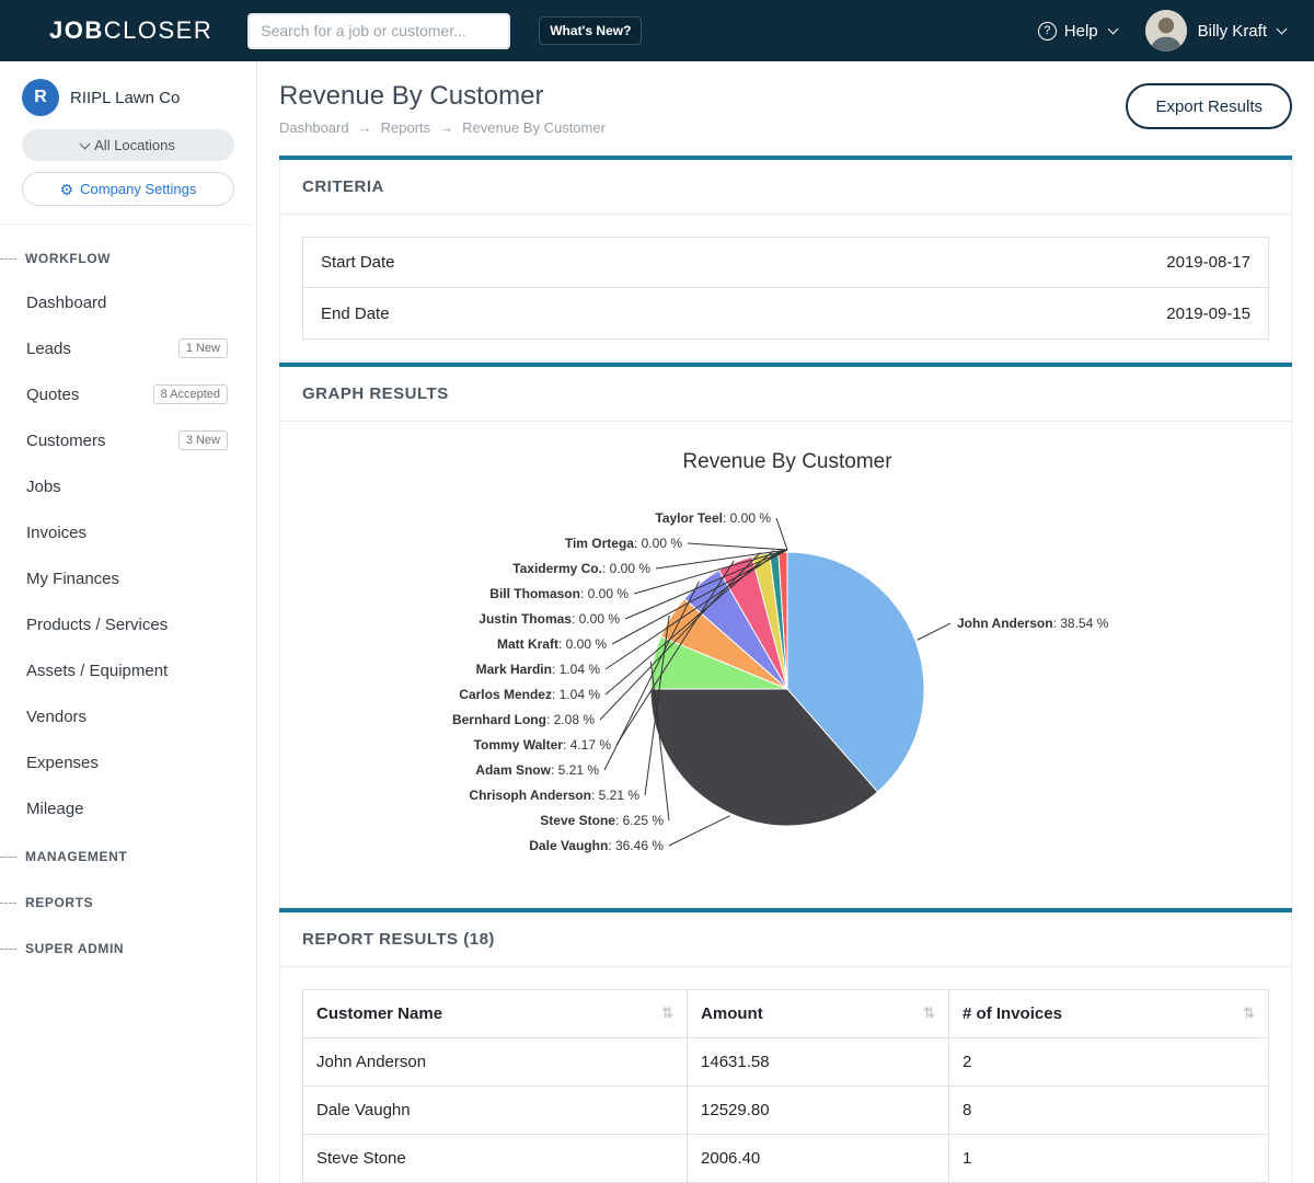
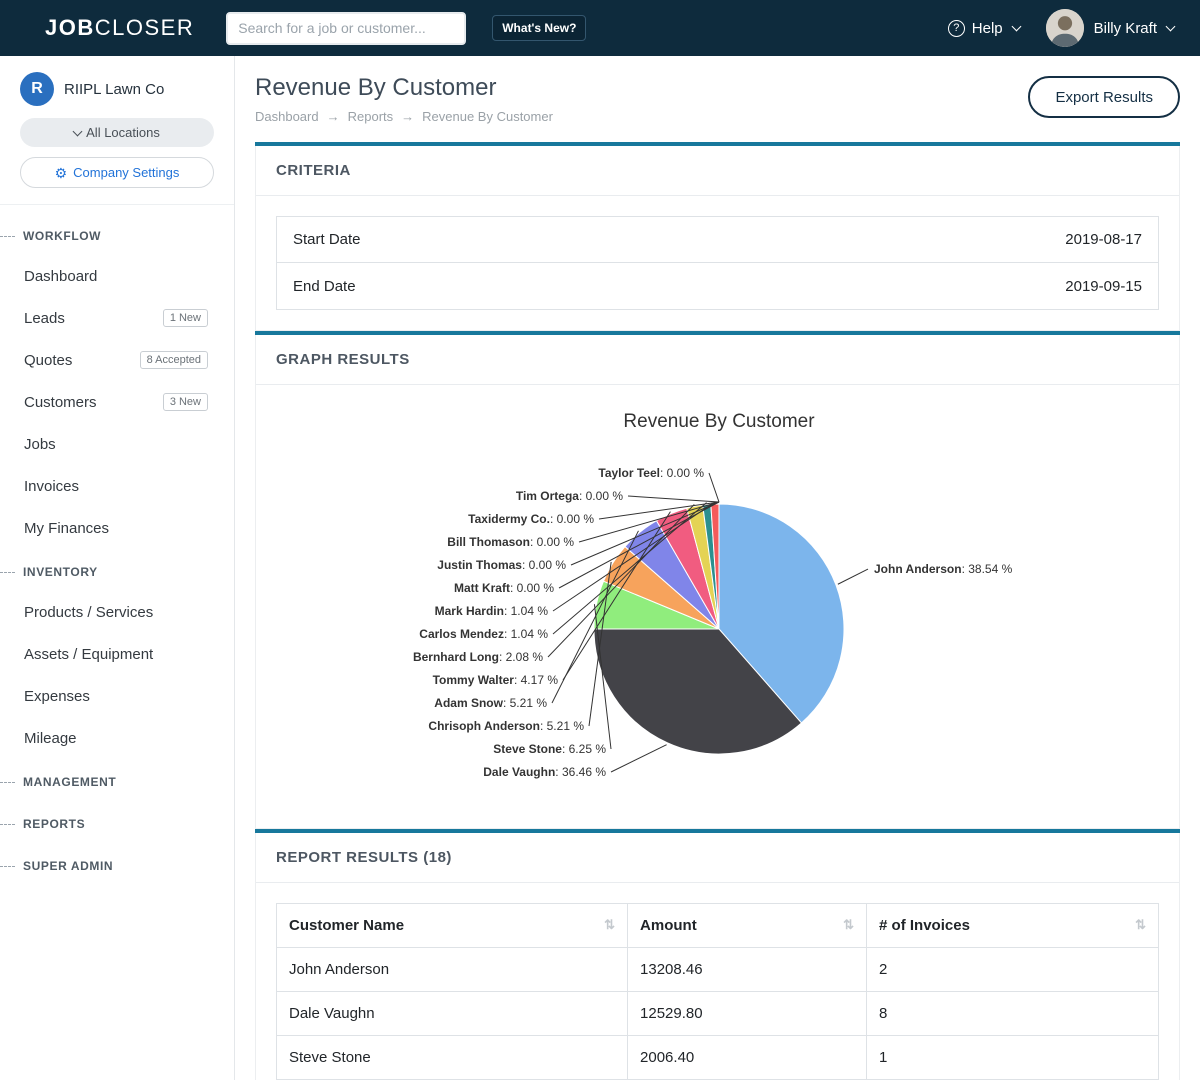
  JOB
  CLOSER
  Search for a job or customer...
  What's New?
  ?
  Help
  Billy Kraft
  R
  RIIPL Lawn Co
  All Locations
  ⚙
  Company Settings
  WORKFLOW
  Dashboard
  Leads
  1 New
  Quotes
  8 Accepted
  Customers
  3 New
  Jobs
  Invoices
  My Finances
+ INVENTORY
  Products / Services
  Assets / Equipment
- Vendors
  Expenses
  Mileage
  MANAGEMENT
  REPORTS
  SUPER ADMIN
  Revenue By Customer
  Dashboard
  →
  Reports
  →
  Revenue By Customer
  Export Results
  CRITERIA
  Start Date
  2019-08-17
  End Date
  2019-09-15
  GRAPH RESULTS
  Revenue By Customer
  John Anderson: 38.54 %
  Dale Vaughn: 36.46 %
  Steve Stone: 6.25 %
  Chrisoph Anderson: 5.21 %
  Adam Snow: 5.21 %
  Tommy Walter: 4.17 %
  Bernhard Long: 2.08 %
  Carlos Mendez: 1.04 %
  Mark Hardin: 1.04 %
  Matt Kraft: 0.00 %
  Justin Thomas: 0.00 %
  Bill Thomason: 0.00 %
  Taxidermy Co.: 0.00 %
  Tim Ortega: 0.00 %
  Taylor Teel: 0.00 %
  REPORT RESULTS (18)
  ⇅Customer Name	⇅Amount	⇅# of Invoices
- John Anderson	14631.58	2
+ John Anderson	13208.46	2
  Dale Vaughn	12529.80	8
  Steve Stone	2006.40	1
